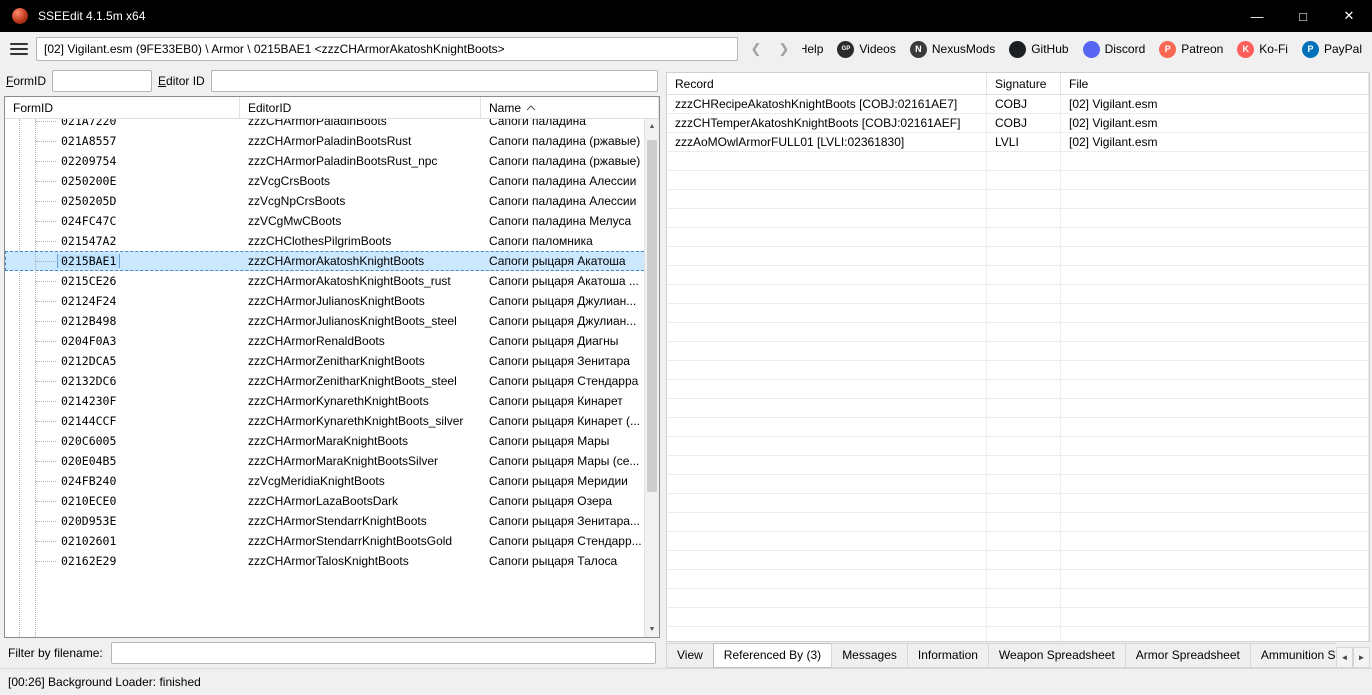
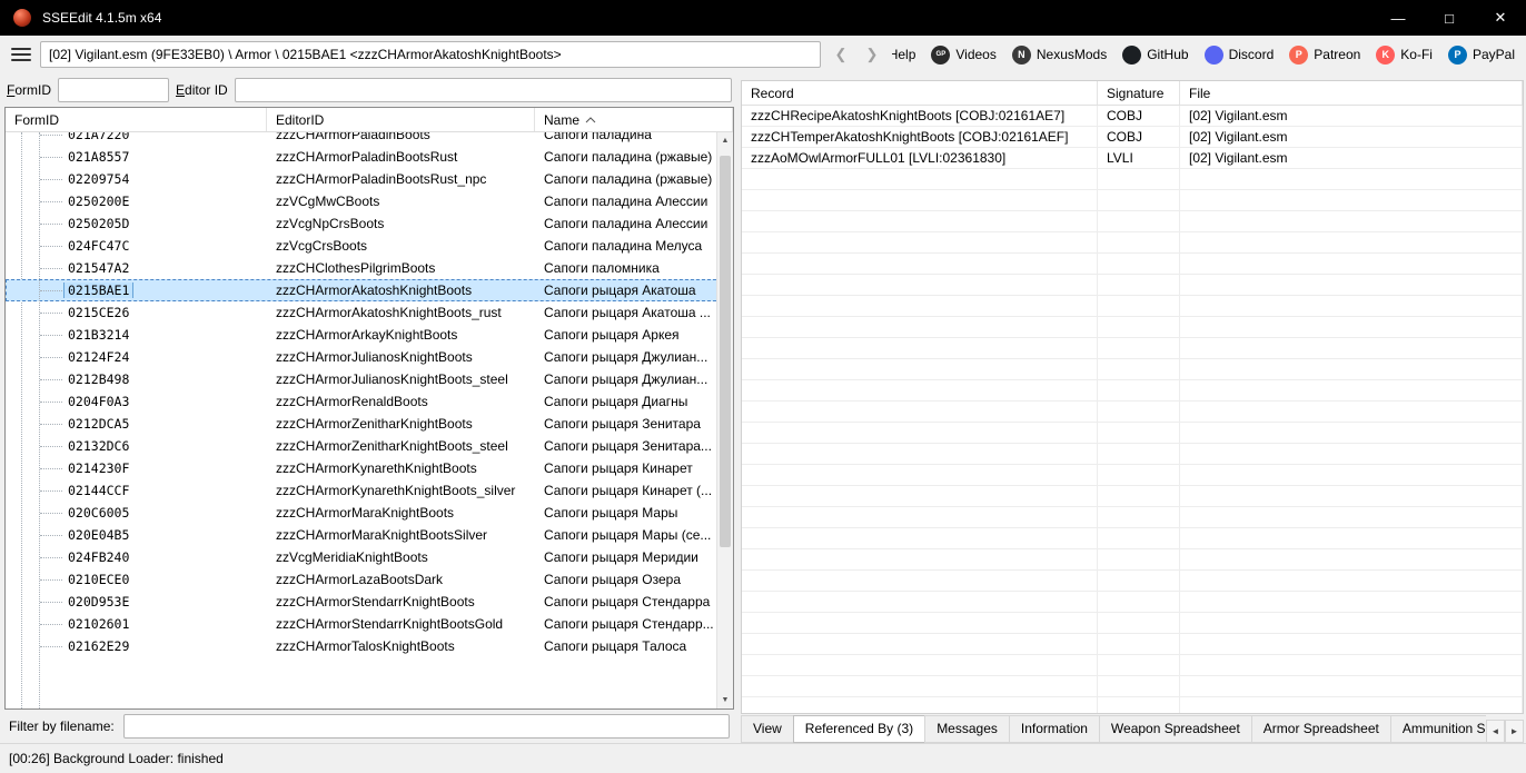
  SSEEdit 4.1.5m x64
  —
  □
  ✕
  [02] Vigilant.esm (9FE33EB0) \ Armor \ 0215BAE1 <zzzCHArmorAkatoshKnightBoots>
  ❮
  ❯
  Help
  Videos
  N
  NexusMods
  GitHub
  Discord
  P
  Patreon
  K
  Ko-Fi
  P
  PayPal
  FormID
  Editor ID
  FormID
  EditorID
  Name
  021A7220
  zzzCHArmorPaladinBoots
  Сапоги паладина
  021A8557
  zzzCHArmorPaladinBootsRust
  Сапоги паладина (ржавые)
  02209754
  zzzCHArmorPaladinBootsRust_npc
  Сапоги паладина (ржавые)
  0250200E
- zzVcgCrsBoots
+ zzVCgMwCBoots
  Сапоги паладина Алессии
  0250205D
  zzVcgNpCrsBoots
  Сапоги паладина Алессии
  024FC47C
- zzVCgMwCBoots
+ zzVcgCrsBoots
  Сапоги паладина Мелуса
  021547A2
  zzzCHClothesPilgrimBoots
  Сапоги паломника
  0215BAE1
  zzzCHArmorAkatoshKnightBoots
  Сапоги рыцаря Акатоша
  0215CE26
  zzzCHArmorAkatoshKnightBoots_rust
  Сапоги рыцаря Акатоша ...
+ 021B3214
+ zzzCHArmorArkayKnightBoots
+ Сапоги рыцаря Аркея
  02124F24
  zzzCHArmorJulianosKnightBoots
  Сапоги рыцаря Джулиан...
  0212B498
  zzzCHArmorJulianosKnightBoots_steel
  Сапоги рыцаря Джулиан...
  0204F0A3
  zzzCHArmorRenaldBoots
  Сапоги рыцаря Диагны
  0212DCA5
  zzzCHArmorZenitharKnightBoots
  Сапоги рыцаря Зенитара
  02132DC6
  zzzCHArmorZenitharKnightBoots_steel
- Сапоги рыцаря Стендарра
+ Сапоги рыцаря Зенитара...
  0214230F
  zzzCHArmorKynarethKnightBoots
  Сапоги рыцаря Кинарет
  02144CCF
  zzzCHArmorKynarethKnightBoots_silver
  Сапоги рыцаря Кинарет (...
  020C6005
  zzzCHArmorMaraKnightBoots
  Сапоги рыцаря Мары
  020E04B5
  zzzCHArmorMaraKnightBootsSilver
  Сапоги рыцаря Мары (се...
  024FB240
  zzVcgMeridiaKnightBoots
  Сапоги рыцаря Меридии
  0210ECE0
  zzzCHArmorLazaBootsDark
  Сапоги рыцаря Озера
  020D953E
  zzzCHArmorStendarrKnightBoots
- Сапоги рыцаря Зенитара...
+ Сапоги рыцаря Стендарра
  02102601
  zzzCHArmorStendarrKnightBootsGold
  Сапоги рыцаря Стендарр...
  02162E29
  zzzCHArmorTalosKnightBoots
  Сапоги рыцаря Талоса
  Filter by filename:
  Record
  Signature
  File
  zzzCHRecipeAkatoshKnightBoots [COBJ:02161AE7]
  COBJ
  [02] Vigilant.esm
  zzzCHTemperAkatoshKnightBoots [COBJ:02161AEF]
  COBJ
  [02] Vigilant.esm
  zzzAoMOwlArmorFULL01 [LVLI:02361830]
  LVLI
  [02] Vigilant.esm
  View
  Referenced By (3)
  Messages
  Information
  Weapon Spreadsheet
  Armor Spreadsheet
  ◄
  ►
  [00:26] Background Loader: finished
